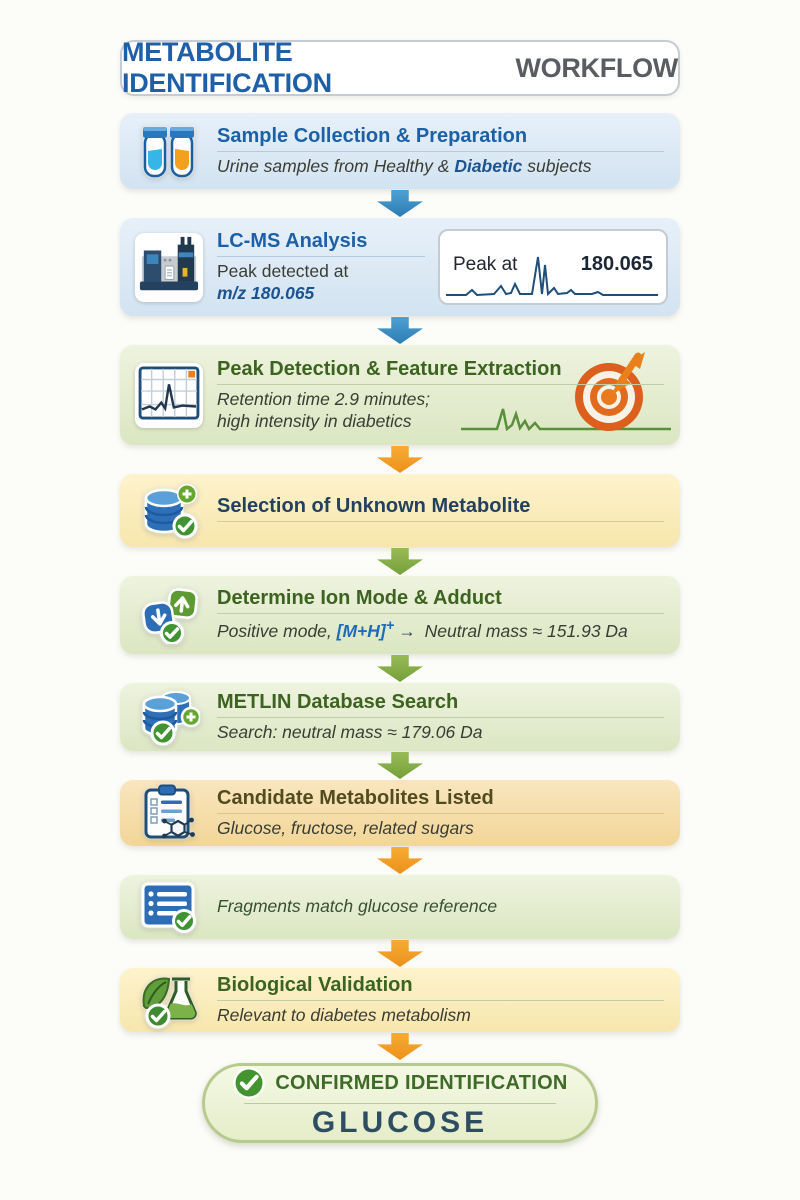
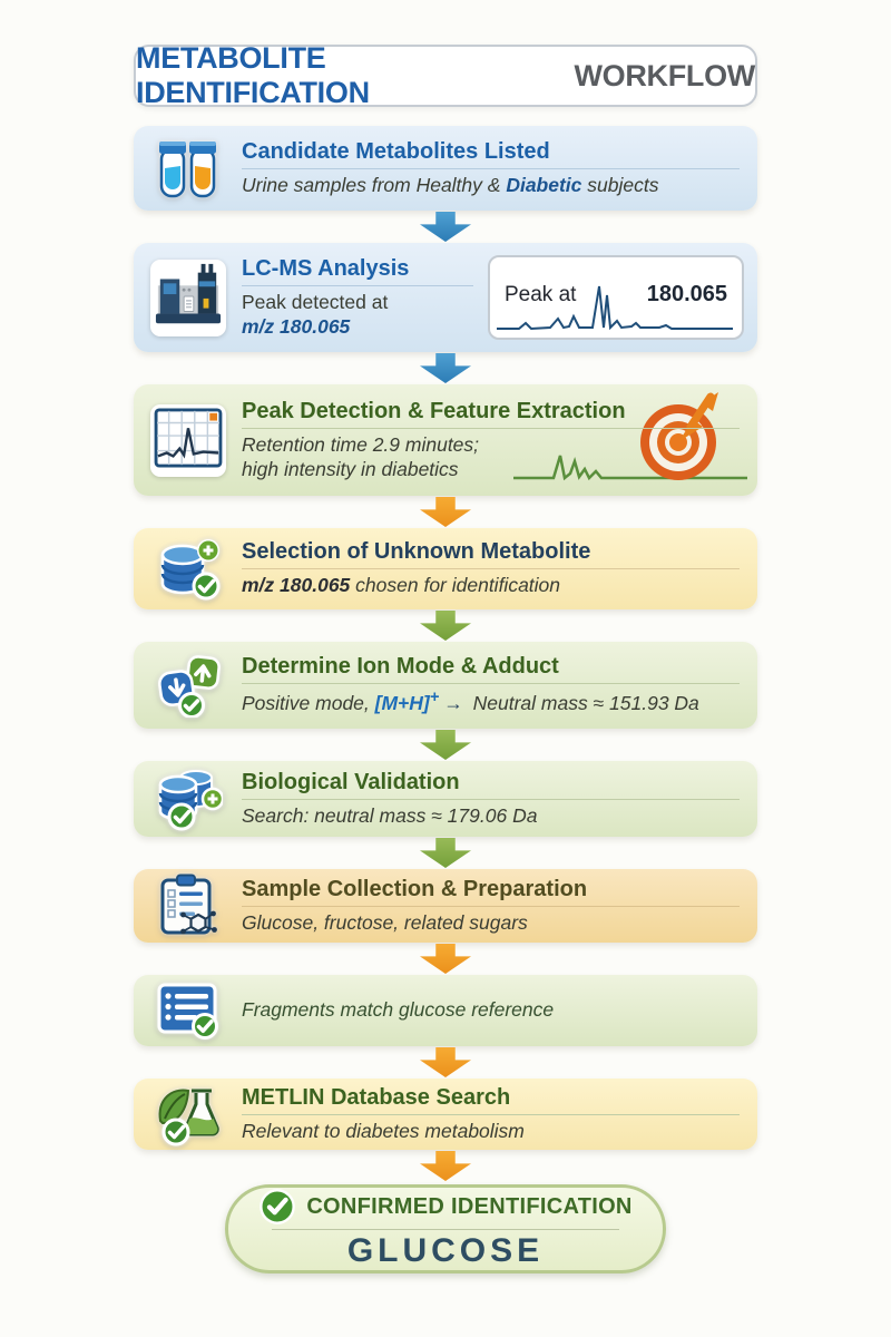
  METABOLITE IDENTIFICATION
  WORKFLOW
- Sample Collection & Preparation
+ Candidate Metabolites Listed
  Urine samples from Healthy & Diabetic subjects
  LC-MS Analysis
  Peak detected at
  m/z 180.065
  Peak at
  180.065
  Peak Detection & Feature Extraction
  Retention time 2.9 minutes;
  high intensity in diabetics
  Selection of Unknown Metabolite
+ m/z 180.065 chosen for identification
  Determine Ion Mode & Adduct
  Positive mode, [M+H]+ → Neutral mass ≈ 151.93 Da
- METLIN Database Search
+ Biological Validation
  Search: neutral mass ≈ 179.06 Da
- Candidate Metabolites Listed
+ Sample Collection & Preparation
  Glucose, fructose, related sugars
  Fragments match glucose reference
- Biological Validation
+ METLIN Database Search
  Relevant to diabetes metabolism
  CONFIRMED IDENTIFICATION
  GLUCOSE
